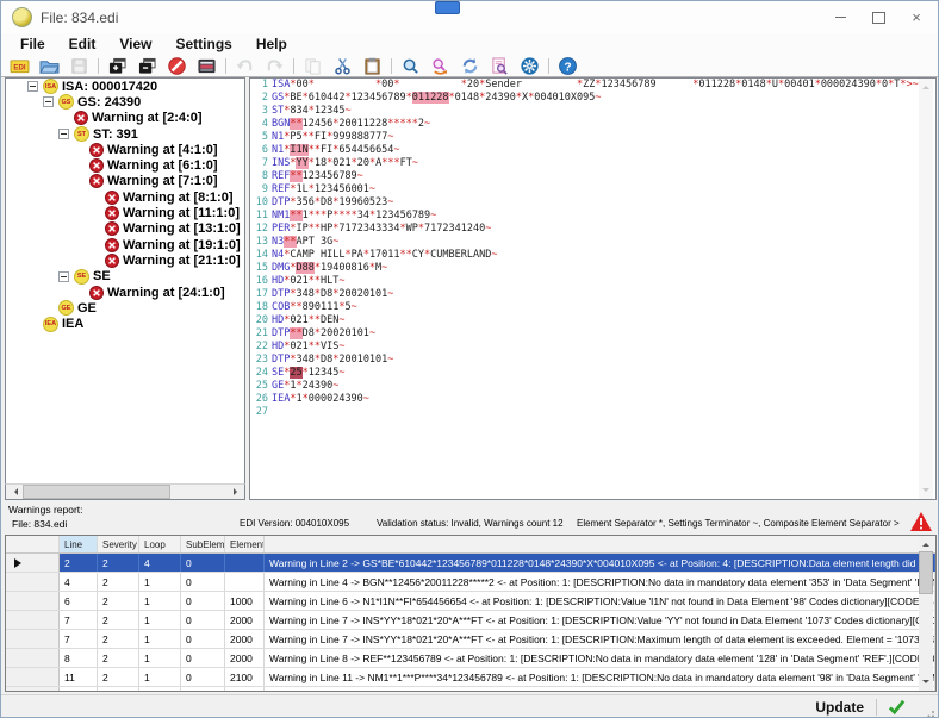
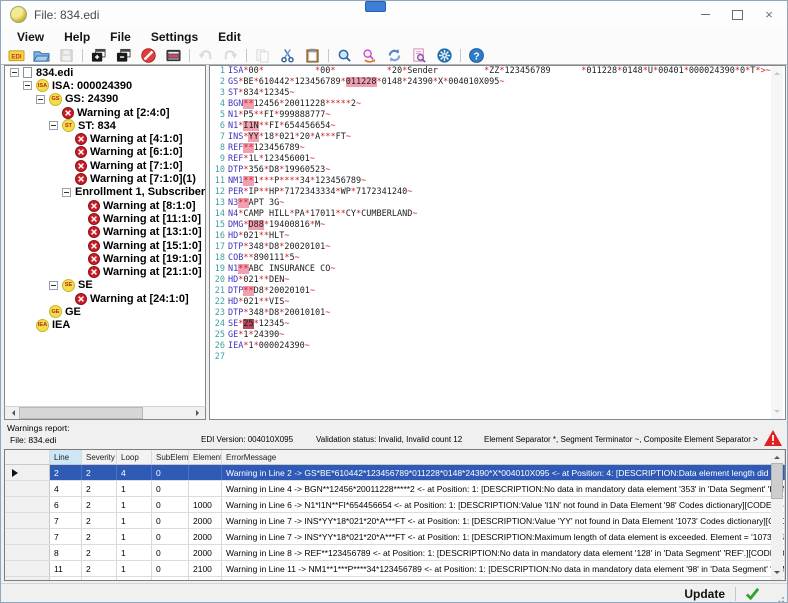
  File: 834.edi
  ×
- File
+ View
- Edit
+ Help
- View
+ File
  Settings
- Help
+ Edit
  ?
+ 834.edi
- ISA: 000017420
+ ISA: 000024390
  GS: 24390
  Warning at [2:4:0]
- ST: 391
+ ST: 834
  Warning at [4:1:0]
  Warning at [6:1:0]
  Warning at [7:1:0]
+ Warning at [7:1:0](1)
+ Enrollment 1, Subscriber
  Warning at [8:1:0]
  Warning at [11:1:0]
  Warning at [13:1:0]
+ Warning at [15:1:0]
  Warning at [19:1:0]
  Warning at [21:1:0]
  SE
  Warning at [24:1:0]
  GE
  IEA
  1
  ISA*00* *00* *20*Sender *ZZ*123456789 *011228*0148*U*00401*000024390*0*T*>~
  2
  GS*BE*610442*123456789*011228*0148*24390*X*004010X095~
  3
  ST*834*12345~
  4
  BGN**12456*20011228*****2~
  5
  N1*P5**FI*999888777~
  6
  N1*I1N**FI*654456654~
  7
  INS*YY*18*021*20*A***FT~
  8
  REF**123456789~
  9
  REF*1L*123456001~
  10
  DTP*356*D8*19960523~
  11
  NM1**1***P****34*123456789~
  12
  PER*IP**HP*7172343334*WP*7172341240~
  13
  N3**APT 3G~
  14
  N4*CAMP HILL*PA*17011**CY*CUMBERLAND~
  15
  DMG*D88*19400816*M~
  16
  HD*021**HLT~
  17
  DTP*348*D8*20020101~
  18
  COB**890111*5~
+ 19
+ N1**ABC INSURANCE CO~
  20
  HD*021**DEN~
  21
  DTP**D8*20020101~
  22
  HD*021**VIS~
  23
  DTP*348*D8*20010101~
  24
  SE*25*12345~
  25
  GE*1*24390~
  26
  IEA*1*000024390~
  27
  Warnings report:
  File: 834.edi
  EDI Version: 004010X095
- Validation status: Invalid, Warnings count 12
+ Validation status: Invalid, Invalid count 12
- Element Separator *, Settings Terminator ~, Composite Element Separator >
+ Element Separator *, Segment Terminator ~, Composite Element Separator >
  Line
  Severity
  Loop
  SubElem
  Element
+ ErrorMessage
  2
  2
  4
  0
  Warning in Line 2 -> GS*BE*610442*123456789*011228*0148*24390*X*004010X095 <- at Position: 4: [DESCRIPTION:Data element length did
  4
  2
  1
  0
  Warning in Line 4 -> BGN**12456*20011228*****2 <- at Position: 1: [DESCRIPTION:No data in mandatory data element '353' in 'Data Segment' 'N
  6
  2
  1
  0
  1000
  Warning in Line 6 -> N1*I1N**FI*654456654 <- at Position: 1: [DESCRIPTION:Value 'I1N' not found in Data Element '98' Codes dictionary][CODE
  7
  2
  1
  0
  2000
  Warning in Line 7 -> INS*YY*18*021*20*A***FT <- at Position: 1: [DESCRIPTION:Value 'YY' not found in Data Element '1073' Codes dictionary][D
  7
  2
  1
  0
  2000
  Warning in Line 7 -> INS*YY*18*021*20*A***FT <- at Position: 1: [DESCRIPTION:Maximum length of data element is exceeded. Element = '1073
  8
  2
  1
  0
  2000
  Warning in Line 8 -> REF**123456789 <- at Position: 1: [DESCRIPTION:No data in mandatory data element '128' in 'Data Segment' 'REF'.][COD0
  11
  2
  1
  0
  2100
  Warning in Line 11 -> NM1**1***P****34*123456789 <- at Position: 1: [DESCRIPTION:No data in mandatory data element '98' in 'Data Segment'
  Update
